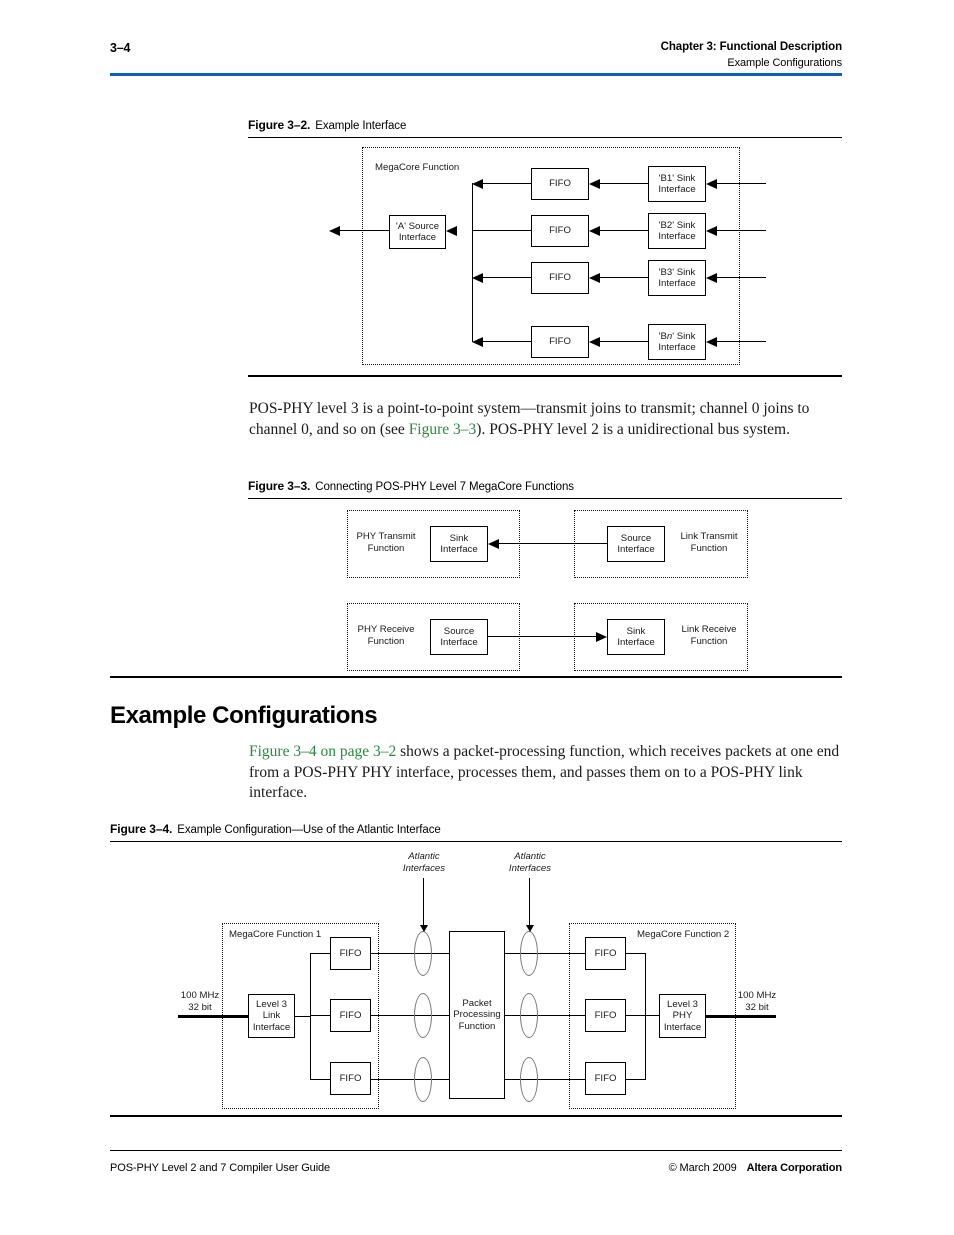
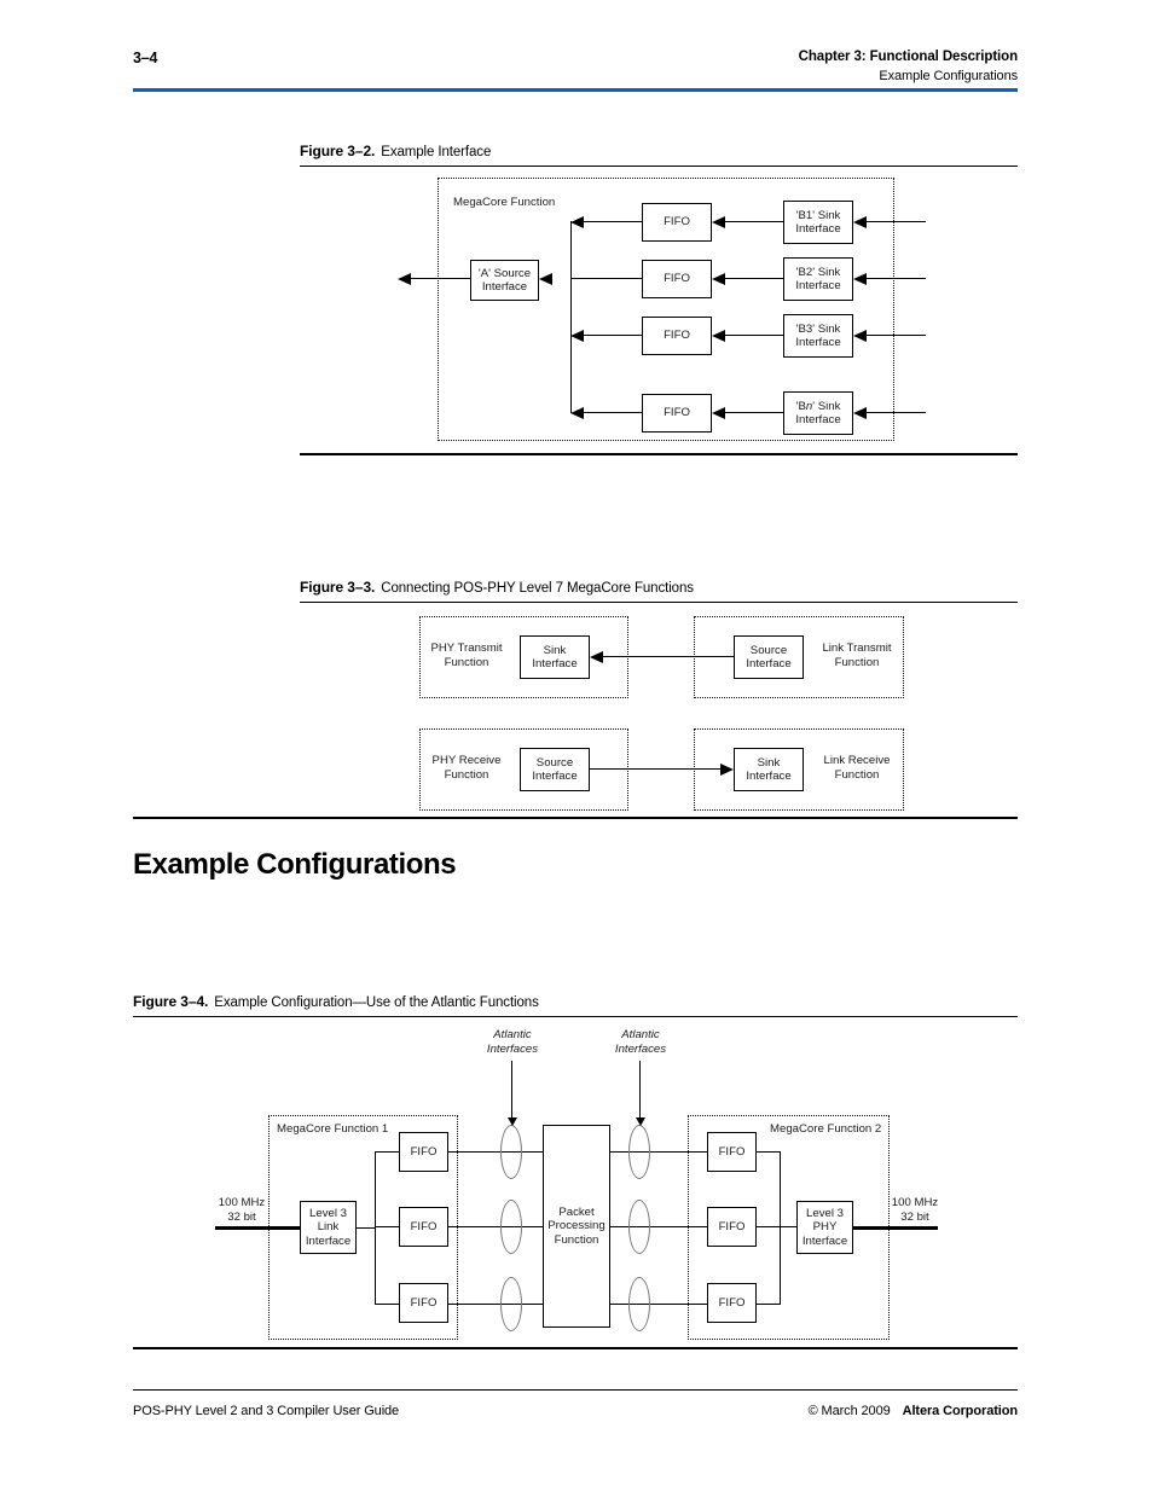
  3–4
  Chapter 3: Functional Description
  Example Configurations
  Figure 3–2. Example Interface
  MegaCore Function
  'A' Source
  Interface
  FIFO
  'B1' Sink
  Interface
  FIFO
  'B2' Sink
  Interface
  FIFO
  'B3' Sink
  Interface
  FIFO
  'Bn' Sink
  Interface
- POS-PHY level 3 is a point-to-point system—transmit joins to transmit; channel 0 joins to channel 0, and so on (see Figure 3–3). POS-PHY level 2 is a unidirectional bus system.
  Figure 3–3. Connecting POS-PHY Level 7 MegaCore Functions
  PHY Transmit
  Function
  Sink
  Interface
  Source
  Interface
  Link Transmit
  Function
  PHY Receive
  Function
  Source
  Interface
  Sink
  Interface
  Link Receive
  Function
  Example Configurations
- Figure 3–4 on page 3–2 shows a packet-processing function, which receives packets at one end from a POS-PHY PHY interface, processes them, and passes them on to a POS-PHY link interface.
- Figure 3–4. Example Configuration—Use of the Atlantic Interface
+ Figure 3–4. Example Configuration—Use of the Atlantic Functions
  Atlantic
  Interfaces
  Atlantic
  Interfaces
  MegaCore Function 1
  MegaCore Function 2
  100 MHz
  32 bit
  Level 3
  Link
  Interface
  FIFO
  FIFO
  FIFO
  Packet
  Processing
  Function
  FIFO
  FIFO
  FIFO
  Level 3
  PHY
  Interface
  100 MHz
  32 bit
- POS-PHY Level 2 and 7 Compiler User Guide
+ POS-PHY Level 2 and 3 Compiler User Guide
  © March 2009 Altera Corporation
